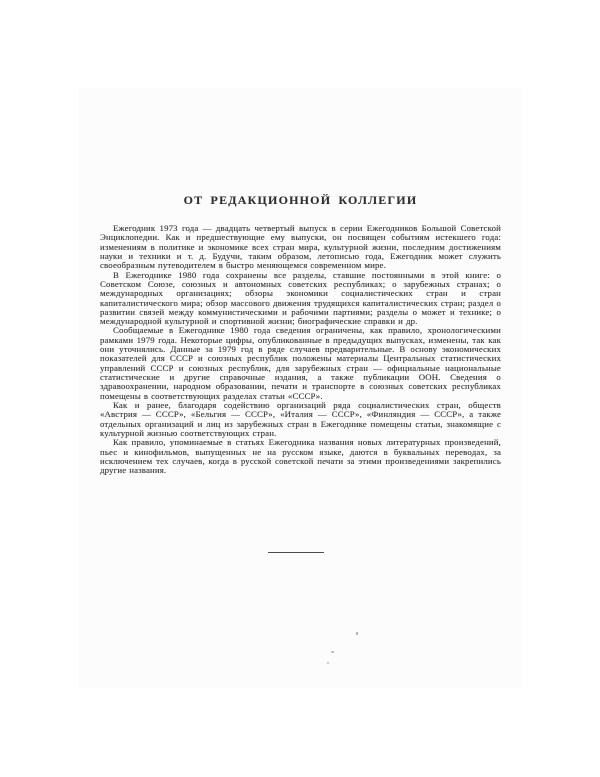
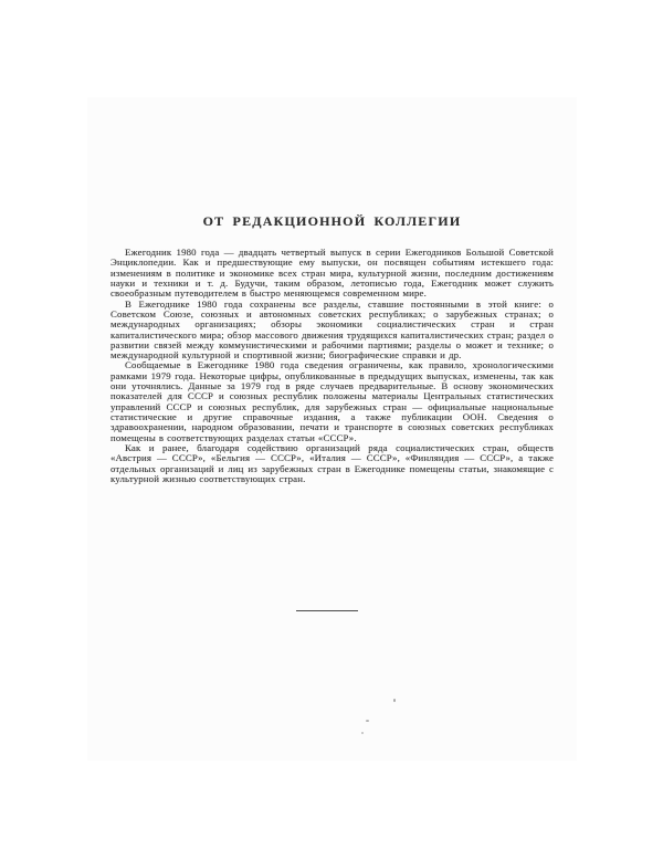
  ОТ РЕДАКЦИОННОЙ КОЛЛЕГИИ
- Ежегодник 1973 года — двадцать четвертый выпуск в серии Ежегодников Большой Советской Энциклопедии. Как и предшествующие ему выпуски, он посвящен событиям истекшего года: изменениям в политике и экономике всех стран мира, культурной жизни, последним достижениям науки и техники и т. д. Будучи, таким образом, летописью года, Ежегодник может служить своеобразным путеводителем в быстро меняющемся современном мире.
+ Ежегодник 1980 года — двадцать четвертый выпуск в серии Ежегодников Большой Советской Энциклопедии. Как и предшествующие ему выпуски, он посвящен событиям истекшего года: изменениям в политике и экономике всех стран мира, культурной жизни, последним достижениям науки и техники и т. д. Будучи, таким образом, летописью года, Ежегодник может служить своеобразным путеводителем в быстро меняющемся современном мире.
  В Ежегоднике 1980 года сохранены все разделы, ставшие постоянными в этой книге: о Советском Союзе, союзных и автономных советских республиках; о зарубежных странах; о международных организациях; обзоры экономики социалистических стран и стран капиталистического мира; обзор массового движения трудящихся капиталистических стран; раздел о развитии связей между коммунистическими и рабочими партиями; разделы о может и технике; о международной культурной и спортивной жизни; биографические справки и др.
  Сообщаемые в Ежегоднике 1980 года сведения ограничены, как правило, хронологическими рамками 1979 года. Некоторые цифры, опубликованные в предыдущих выпусках, изменены, так как они уточнялись. Данные за 1979 год в ряде случаев предварительные. В основу экономических показателей для СССР и союзных республик положены материалы Центральных статистических управлений СССР и союзных республик, для зарубежных стран — официальные национальные статистические и другие справочные издания, а также публикации ООН. Сведения о здравоохранении, народном образовании, печати и транспорте в союзных советских республиках помещены в соответствующих разделах статьи «СССР».
  Как и ранее, благодаря содействию организаций ряда социалистических стран, обществ «Австрия — СССР», «Бельгия — СССР», «Италия — СССР», «Финляндия — СССР», а также отдельных организаций и лиц из зарубежных стран в Ежегоднике помещены статьи, знакомящие с культурной жизнью соответствующих стран.
- Как правило, упоминаемые в статьях Ежегодника названия новых литературных произведений, пьес и кинофильмов, выпущенных не на русском языке, даются в буквальных переводах, за исключением тех случаев, когда в русской советской печати за этими произведениями закрепились другие названия.
